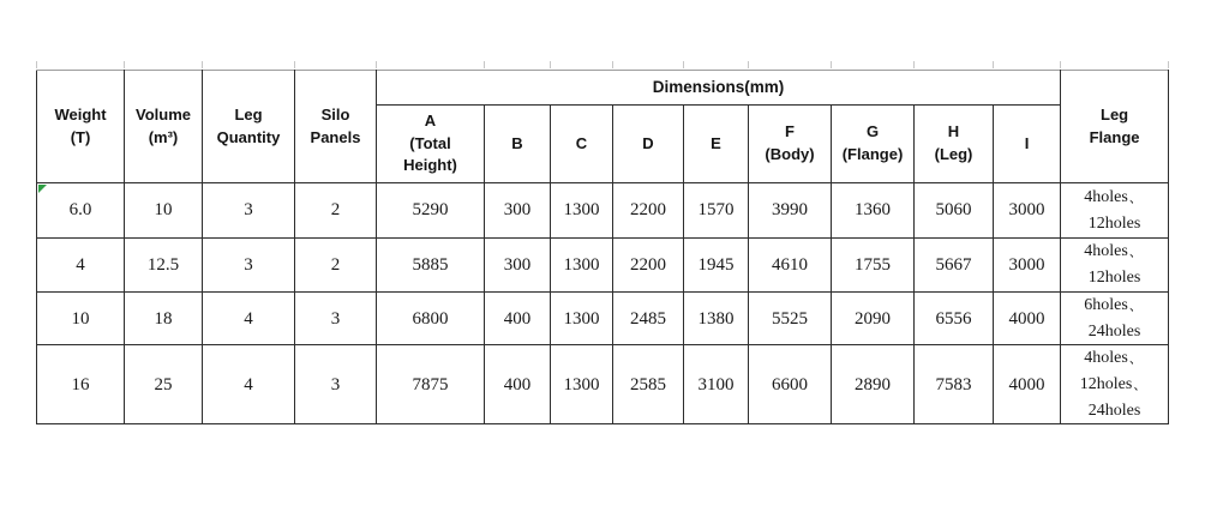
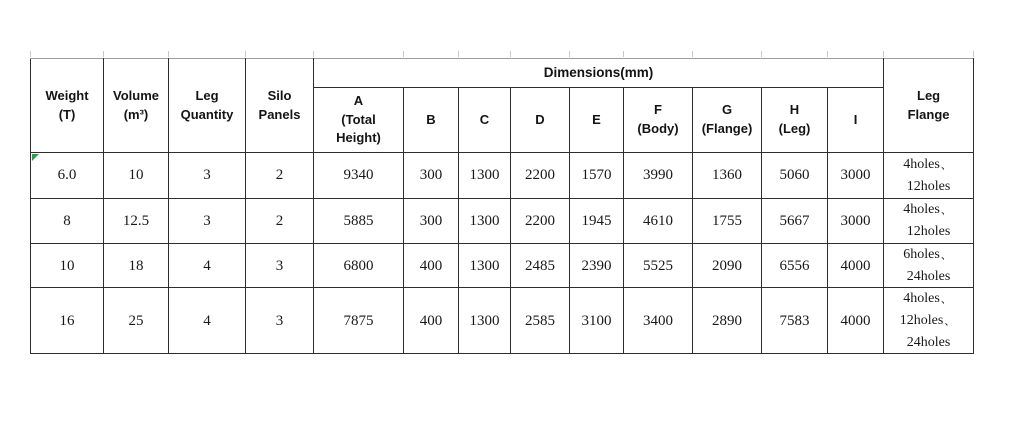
  Weight (T)	Volume (m³)	Leg Quantity	Silo Panels	Dimensions(mm)	Leg Flange
  A (Total Height)	B	C	D	E	F (Body)	G (Flange)	H (Leg)	I
- 6.0	10	3	2	5290	300	1300	2200	1570	3990	1360	5060	3000	4holes、 12holes
+ 6.0	10	3	2	9340	300	1300	2200	1570	3990	1360	5060	3000	4holes、 12holes
- 4	12.5	3	2	5885	300	1300	2200	1945	4610	1755	5667	3000	4holes、 12holes
+ 8	12.5	3	2	5885	300	1300	2200	1945	4610	1755	5667	3000	4holes、 12holes
- 10	18	4	3	6800	400	1300	2485	1380	5525	2090	6556	4000	6holes、 24holes
+ 10	18	4	3	6800	400	1300	2485	2390	5525	2090	6556	4000	6holes、 24holes
- 16	25	4	3	7875	400	1300	2585	3100	6600	2890	7583	4000	4holes、 12holes、 24holes
+ 16	25	4	3	7875	400	1300	2585	3100	3400	2890	7583	4000	4holes、 12holes、 24holes
